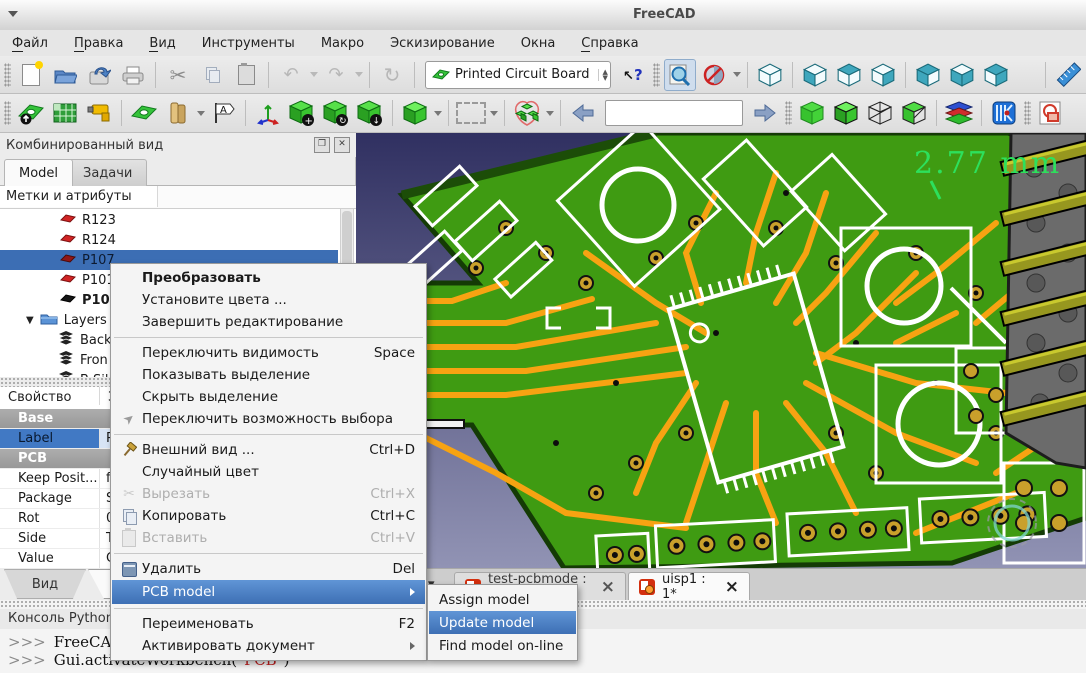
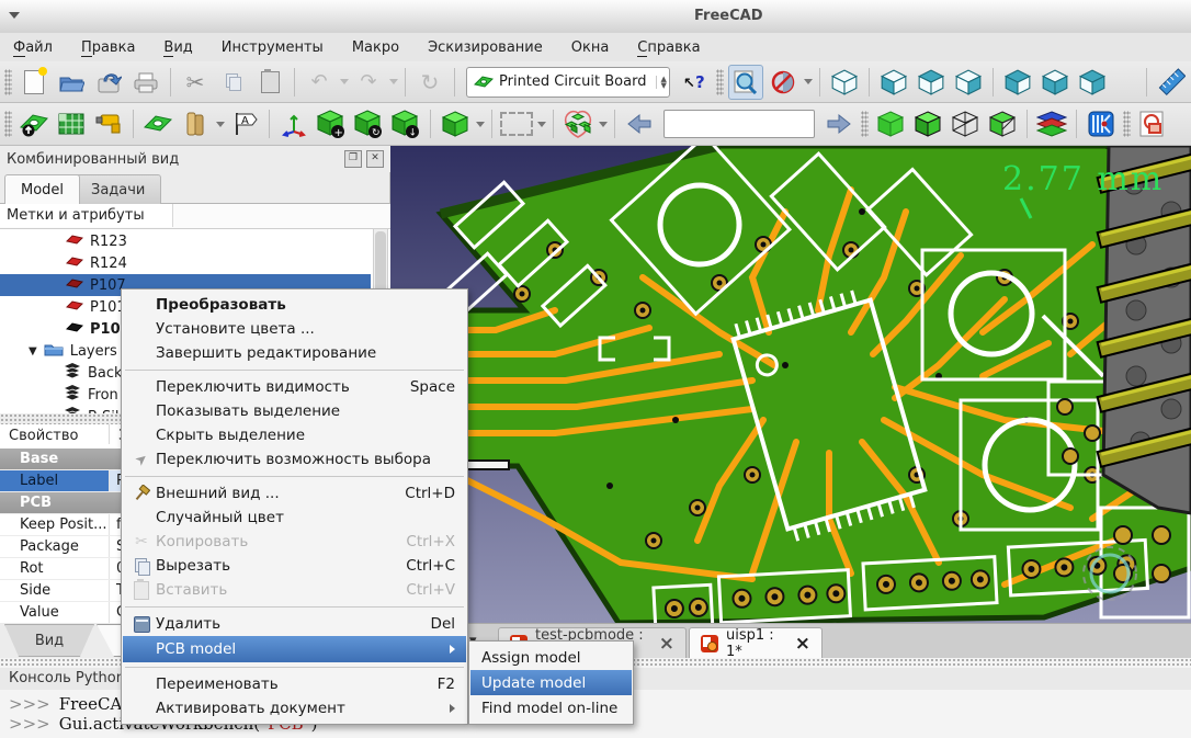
  FreeCAD
  Файл
  Правка
  Вид
  Инструменты
  Макро
  Эскизирование
  Окна
  Справка
  ✂
  ↶
  ↷
  ↻
  Printed Circuit Board
  ▲
  ▼
  ↖?
  A
  +
  ↻
  ↓
  2.77 mm
  test-pcbmode :
  ×
  uisp1 : 1*
  ×
  Комбинированный вид
  ❐
  ✕
  Model
  Задачи
  Метки и атрибуты
  R123
  R124
  P107
  P10
  P10
  ▼
  Layers
  Back
  Fron
  Свойство
  Base
  Label
  PCB
  Keep Posit...
  Package
  Rot
  Side
  Value
  Вид
  Консоль Pytho
  >>> FreeCA
  Преобразовать
  Установите цвета ...
  Завершить редактирование
  Переключить видимость
  Space
  Показывать выделение
  Скрыть выделение
  Переключить возможность выбора
  Внешний вид ...
  Ctrl+D
  Случайный цвет
  ✂
- Вырезать
+ Копировать
  Ctrl+X
- Копировать
+ Вырезать
  Ctrl+C
  Вставить
  Ctrl+V
  Удалить
  Del
  PCB model
  Переименовать
  F2
  Активировать документ
  Assign model
  Update model
  Find model on-line
